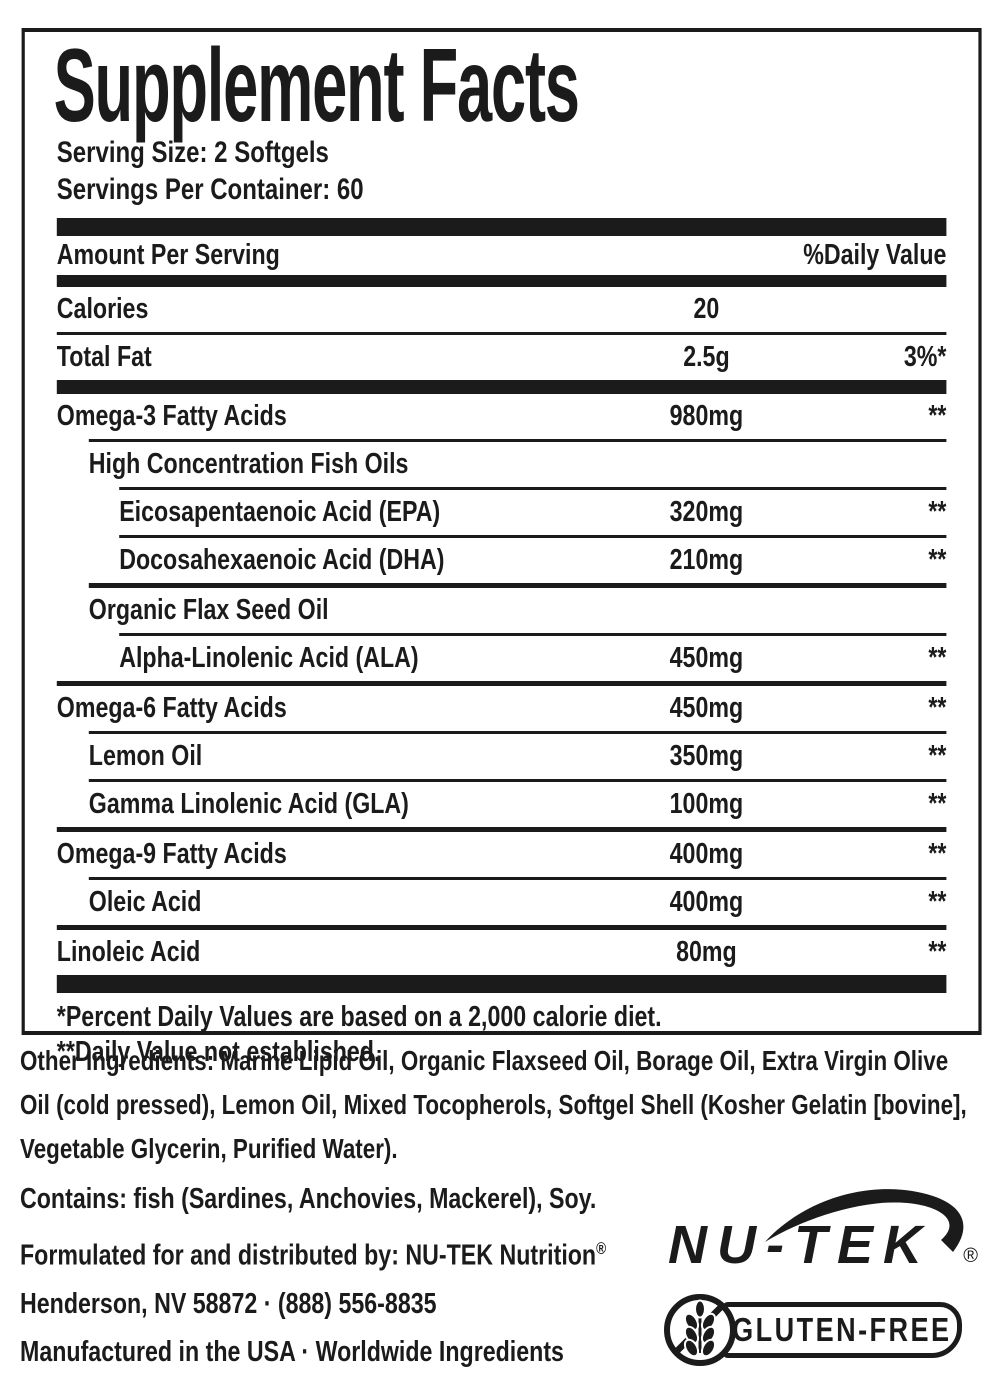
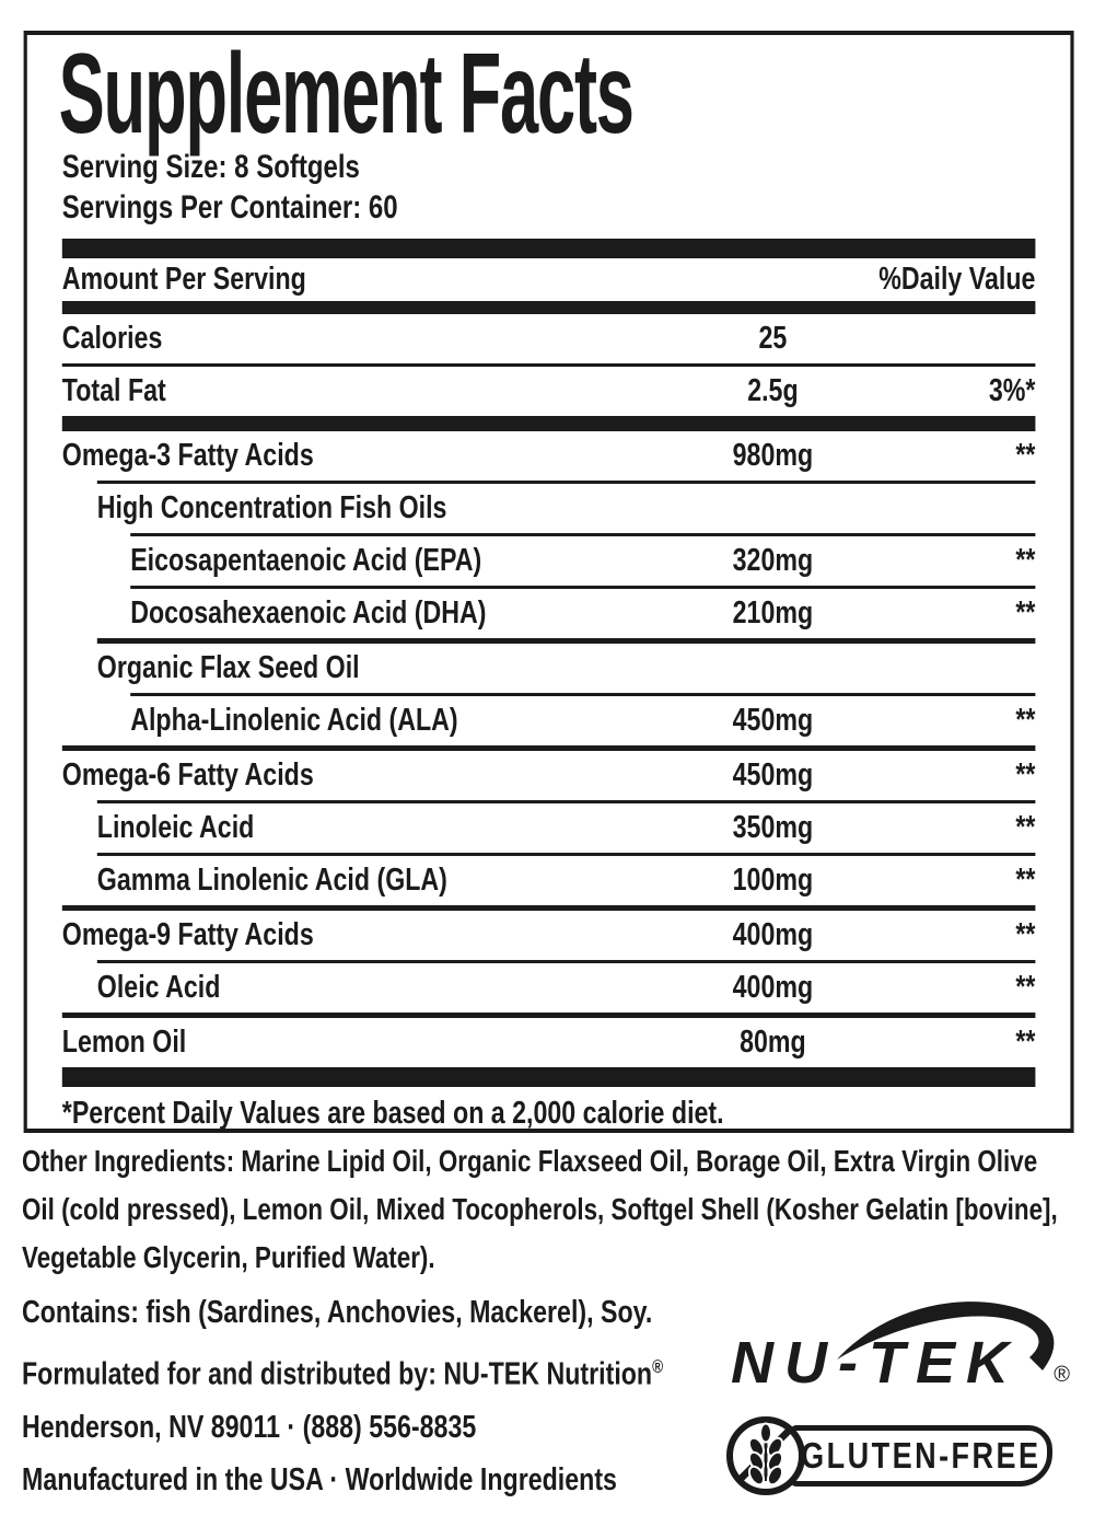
  Supplement Facts
- Serving Size: 2 Softgels
+ Serving Size: 8 Softgels
  Servings Per Container: 60
  Amount Per Serving
  %Daily Value
  Calories
- 20
+ 25
  Total Fat
  2.5g
  3%*
  Omega-3 Fatty Acids
  980mg
  **
  High Concentration Fish Oils
  Eicosapentaenoic Acid (EPA)
  320mg
  **
  Docosahexaenoic Acid (DHA)
  210mg
  **
  Organic Flax Seed Oil
  Alpha-Linolenic Acid (ALA)
  450mg
  **
  Omega-6 Fatty Acids
  450mg
  **
- Lemon Oil
+ Linoleic Acid
  350mg
  **
  Gamma Linolenic Acid (GLA)
  100mg
  **
  Omega-9 Fatty Acids
  400mg
  **
  Oleic Acid
  400mg
  **
- Linoleic Acid
+ Lemon Oil
  80mg
  **
  *Percent Daily Values are based on a 2,000 calorie diet.
- **Daily Value not established.
  Other Ingredients: Marine Lipid Oil, Organic Flaxseed Oil, Borage Oil, Extra Virgin Olive Oil (cold pressed), Lemon Oil, Mixed Tocopherols, Softgel Shell (Kosher Gelatin [bovine], Vegetable Glycerin, Purified Water).
  Contains: fish (Sardines, Anchovies, Mackerel), Soy.
  Formulated for and distributed by: NU-TEK Nutrition®
- Henderson, NV 58872 · (888) 556-8835
+ Henderson, NV 89011 · (888) 556-8835
  Manufactured in the USA · Worldwide Ingredients
  NU-TEK
  ®
  GLUTEN-FREE
